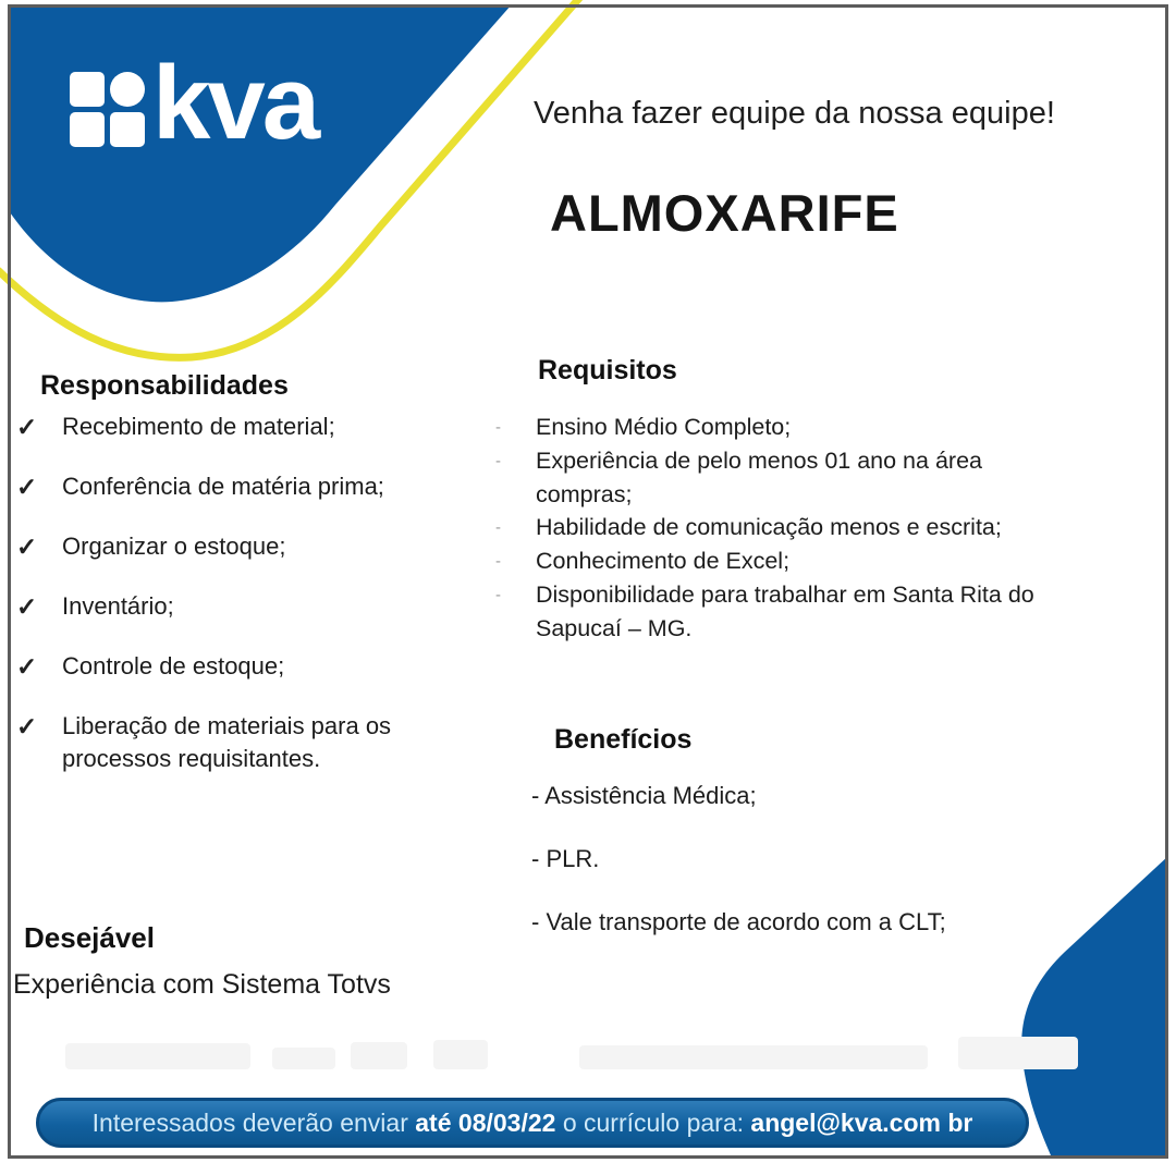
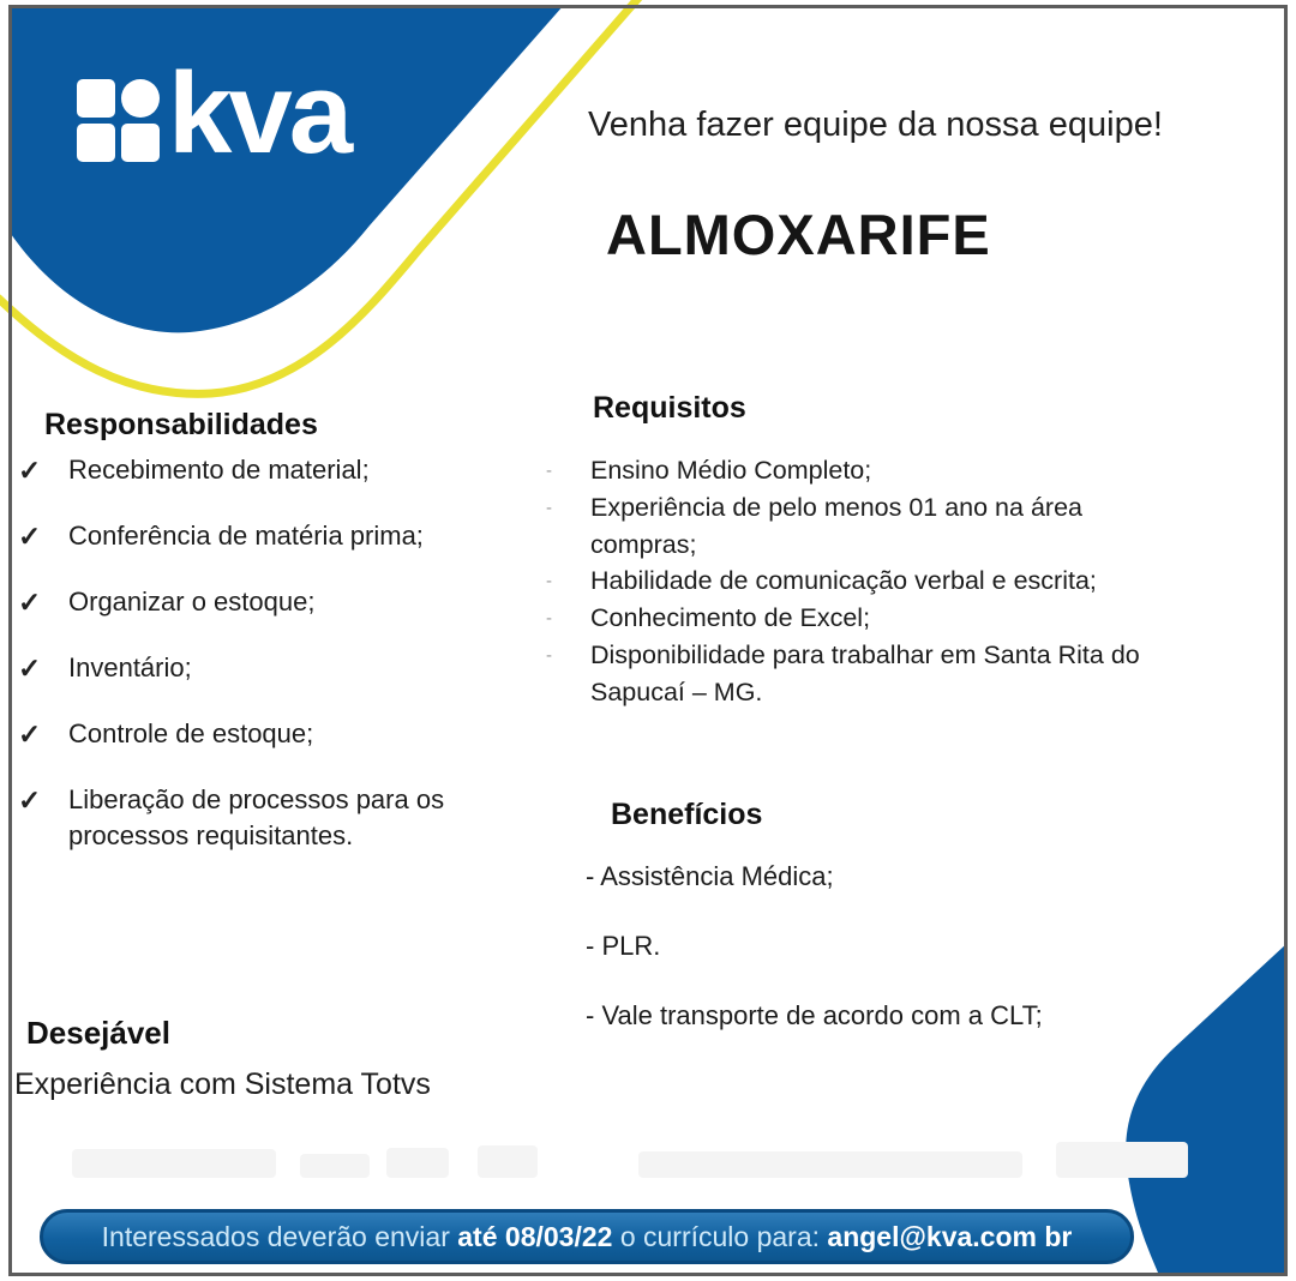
  kva
  Venha fazer equipe da nossa equipe!
  ALMOXARIFE
  Responsabilidades
  ✓
  Recebimento de material;
  ✓
  Conferência de matéria prima;
  ✓
  Organizar o estoque;
  ✓
  Inventário;
  ✓
  Controle de estoque;
  ✓
- Liberação de materiais para os processos requisitantes.
+ Liberação de processos para os processos requisitantes.
  Requisitos
  -
  Ensino Médio Completo;
  -
  Experiência de pelo menos 01 ano na área compras;
  -
- Habilidade de comunicação menos e escrita;
+ Habilidade de comunicação verbal e escrita;
  -
  Conhecimento de Excel;
  -
  Disponibilidade para trabalhar em Santa Rita do Sapucaí – MG.
  Benefícios
  - Assistência Médica;
  - PLR.
  - Vale transporte de acordo com a CLT;
  Desejável
  Experiência com Sistema Totvs
  Interessados deverão enviar
  até 08/03/22
  o currículo para:
  angel@kva.com br
